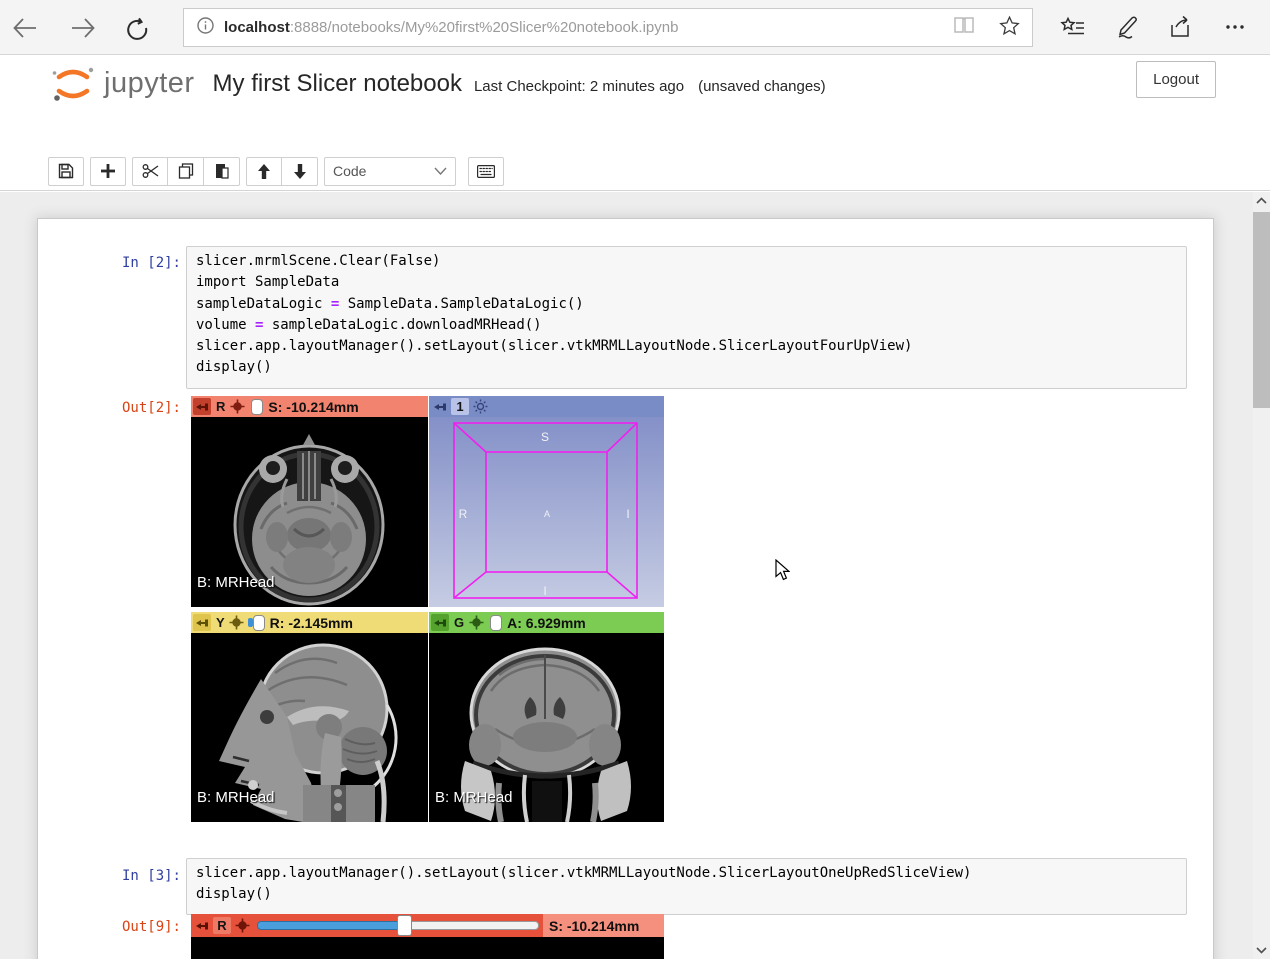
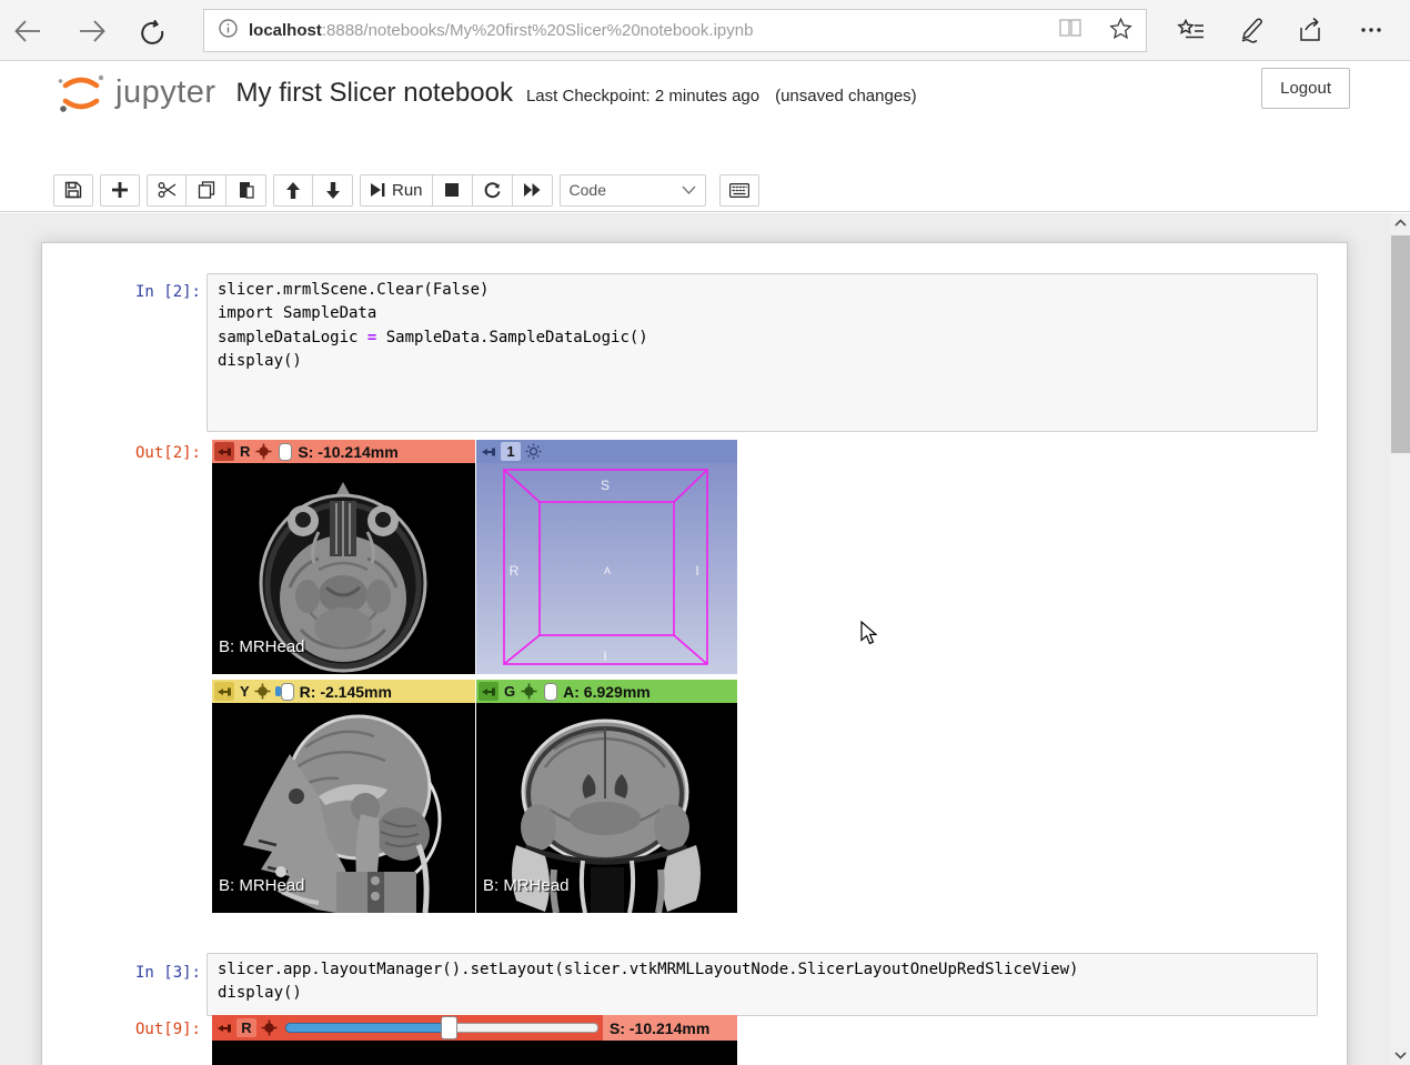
  localhost:8888/notebooks/My%20first%20Slicer%20notebook.ipynb
  jupyter
  My first Slicer notebook
  Last Checkpoint: 2 minutes ago
  (unsaved changes)
  Logout
+ Run
  Code
  In [2]:
  slicer.mrmlScene.Clear(False)
  import SampleData
  sampleDataLogic = SampleData.SampleDataLogic()
- volume = sampleDataLogic.downloadMRHead()
- slicer.app.layoutManager().setLayout(slicer.vtkMRMLLayoutNode.SlicerLayoutFourUpView)
  display()
  Out[2]:
  R
  S: -10.214mm
  B: MRHead
  1
  S
  R
  I
  I
  A
  Y
  R: -2.145mm
  B: MRHead
  G
  A: 6.929mm
  B: MRHead
  In [3]:
  slicer.app.layoutManager().setLayout(slicer.vtkMRMLLayoutNode.SlicerLayoutOneUpRedSliceView)
  display()
  Out[9]:
  R
  S: -10.214mm
